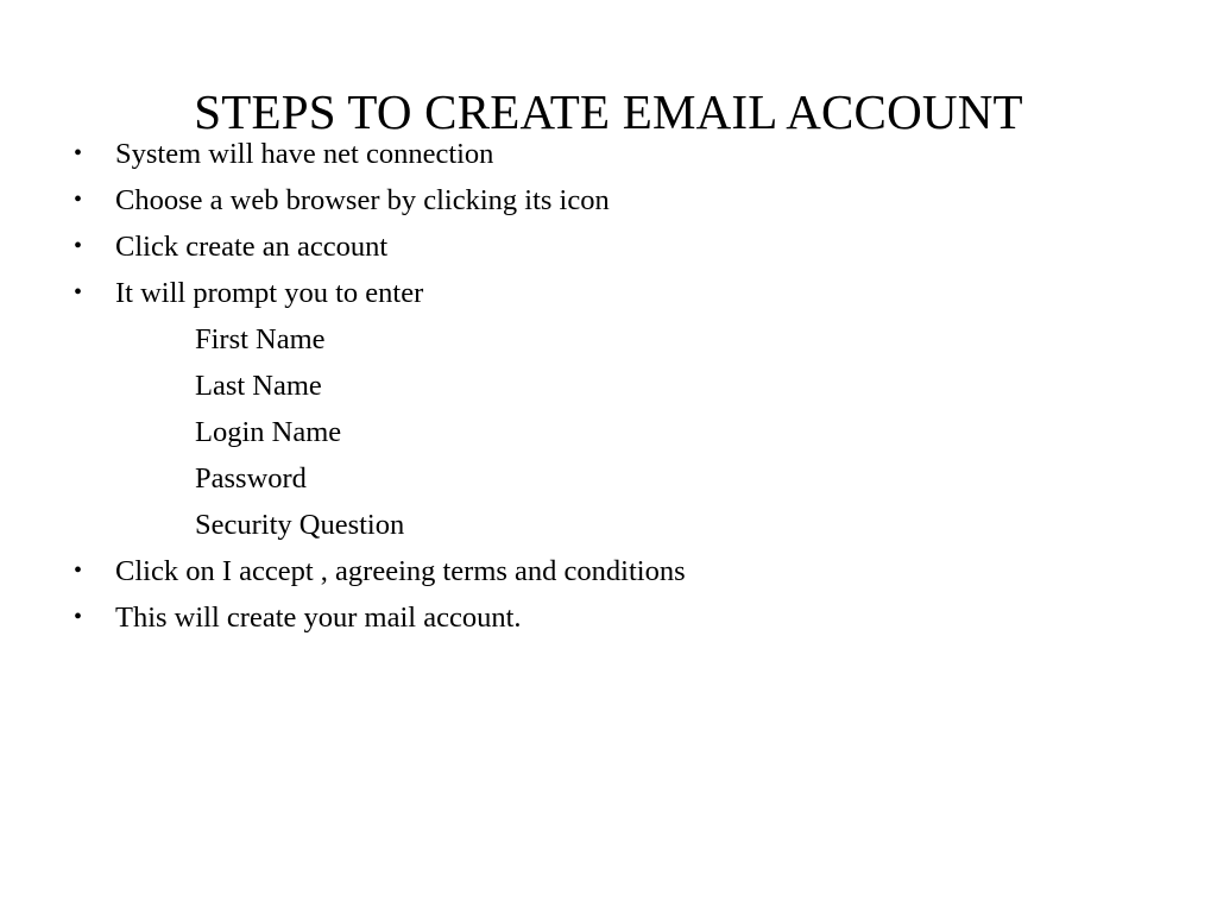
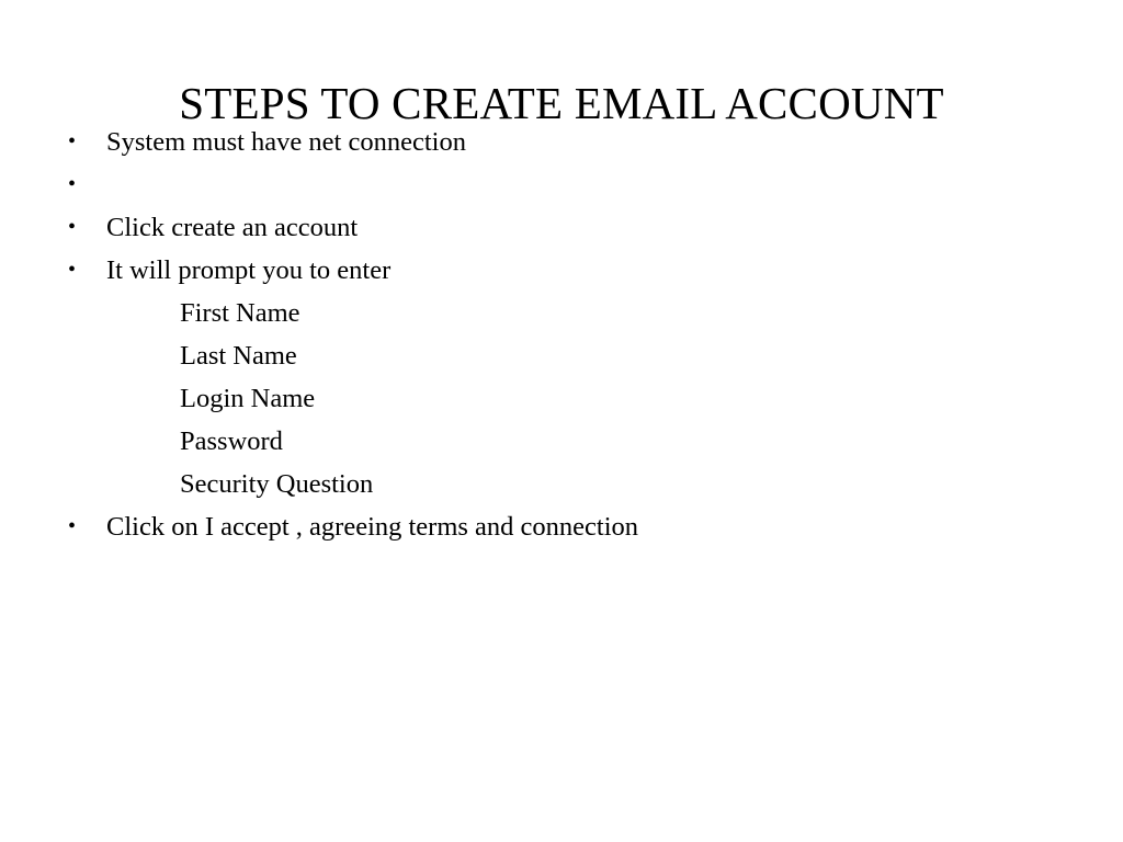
  STEPS TO CREATE EMAIL ACCOUNT
- System will have net connection
+ System must have net connection
- Choose a web browser by clicking its icon
  Click create an account
  It will prompt you to enter
  First Name
  Last Name
  Login Name
  Password
  Security Question
- Click on I accept , agreeing terms and conditions
+ Click on I accept , agreeing terms and connection
- This will create your mail account.
